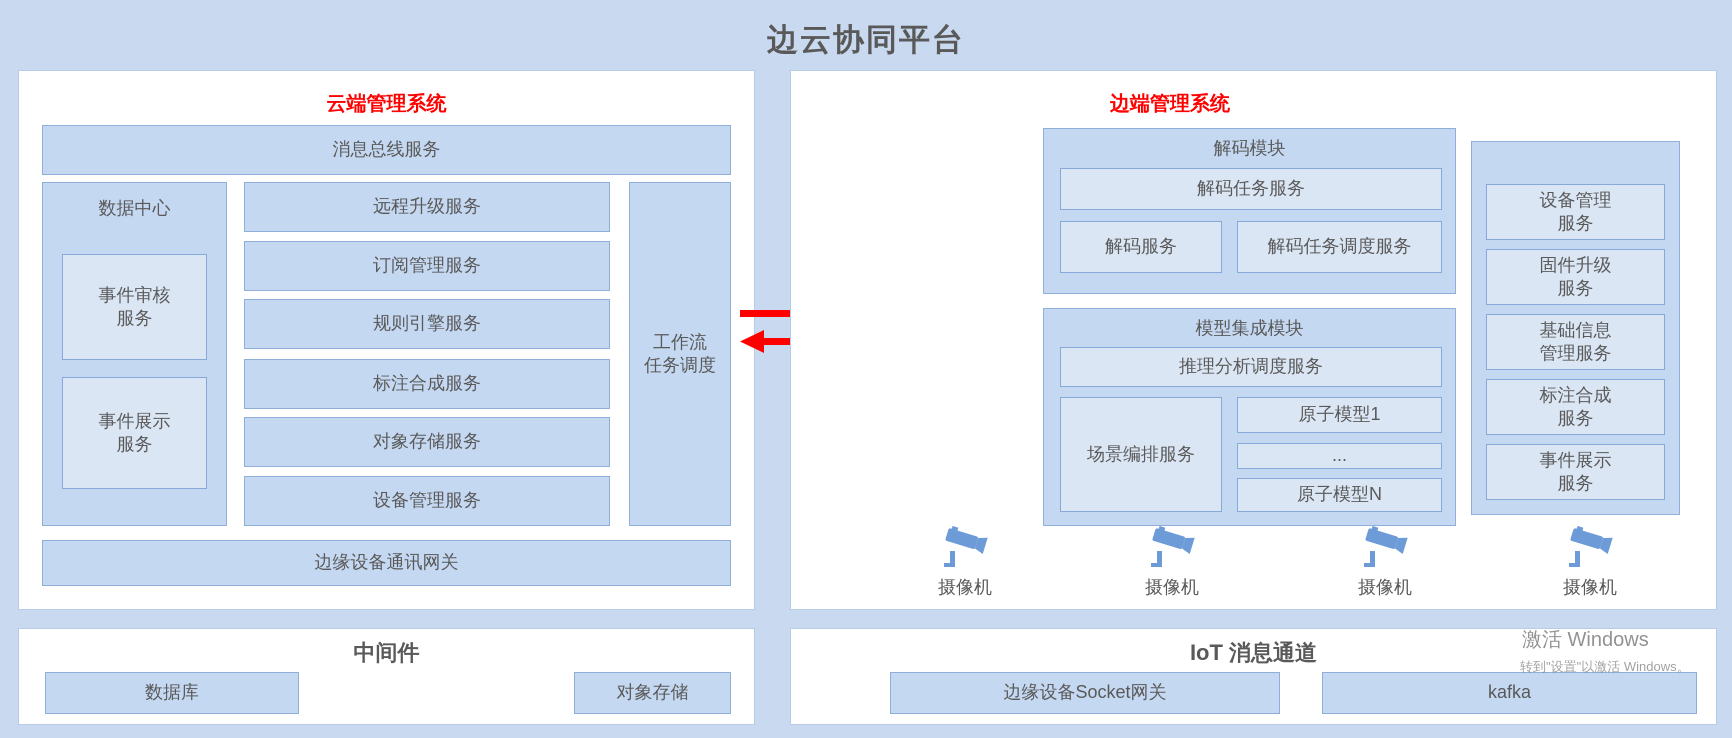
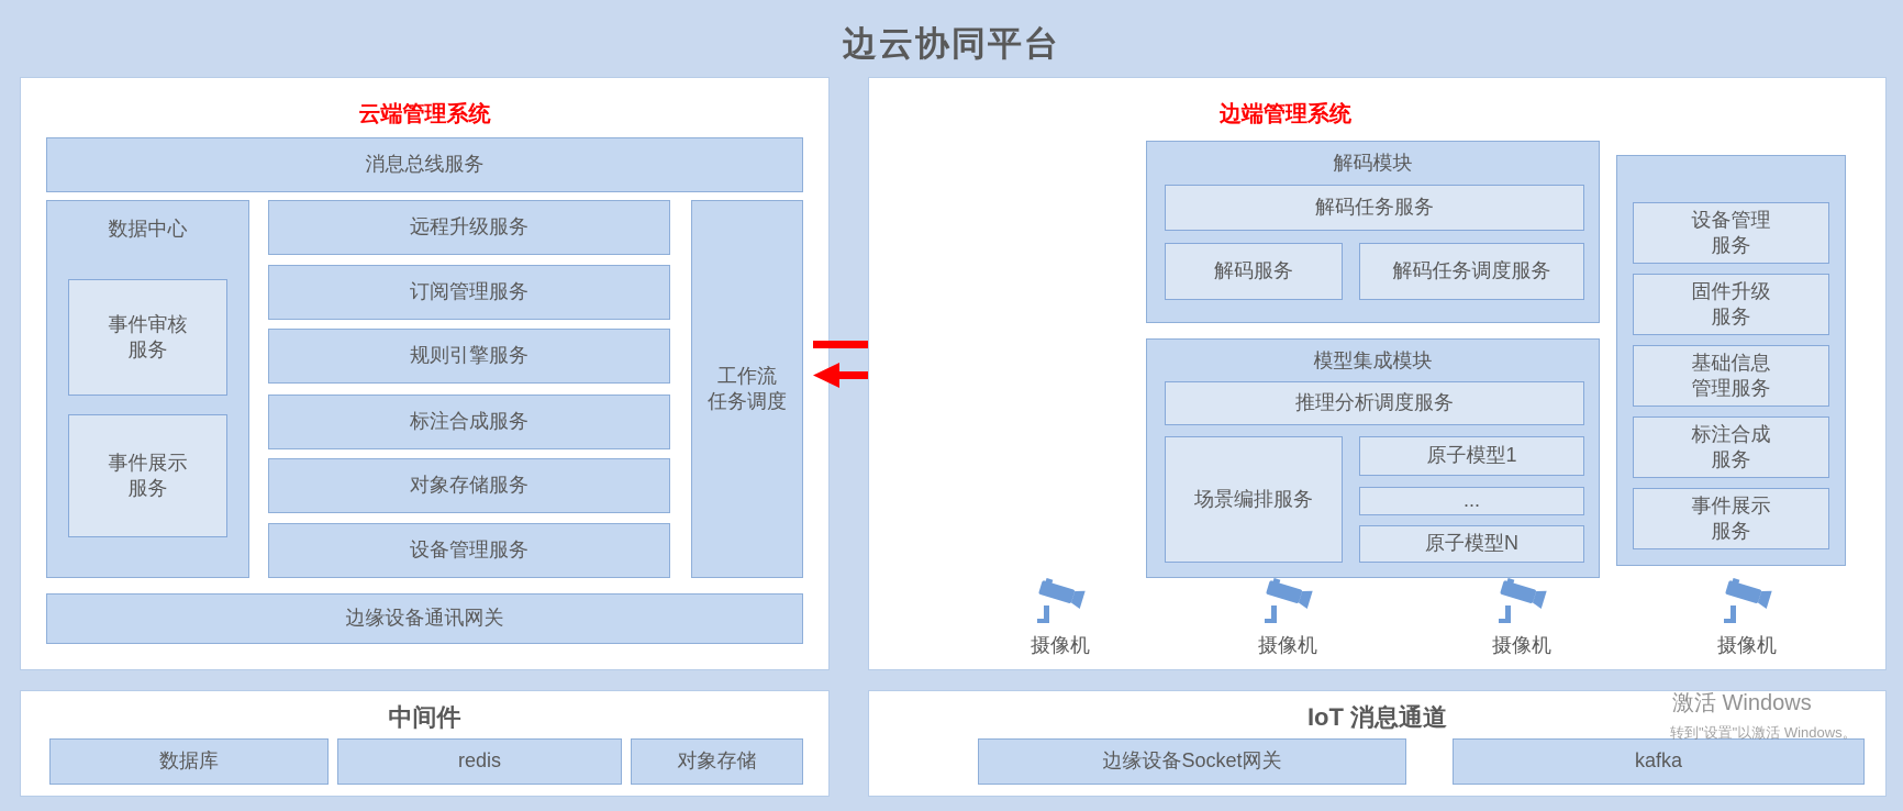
  边云协同平台
  云端管理系统
  消息总线服务
  数据中心
  事件审核
  服务
  事件展示
  服务
  远程升级服务
  订阅管理服务
  规则引擎服务
  标注合成服务
  对象存储服务
  设备管理服务
  工作流
  任务调度
  边缘设备通讯网关
  中间件
  数据库
+ redis
  对象存储
  边端管理系统
  解码模块
  解码任务服务
  解码服务
  解码任务调度服务
  模型集成模块
  推理分析调度服务
  场景编排服务
  原子模型1
  ...
  原子模型N
  设备管理
  服务
  固件升级
  服务
  基础信息
  管理服务
  标注合成
  服务
  事件展示
  服务
  摄像机
  摄像机
  摄像机
  摄像机
  IoT 消息通道
  边缘设备Socket网关
  kafka
  激活 Windows
  转到"设置"以激活 Windows。
